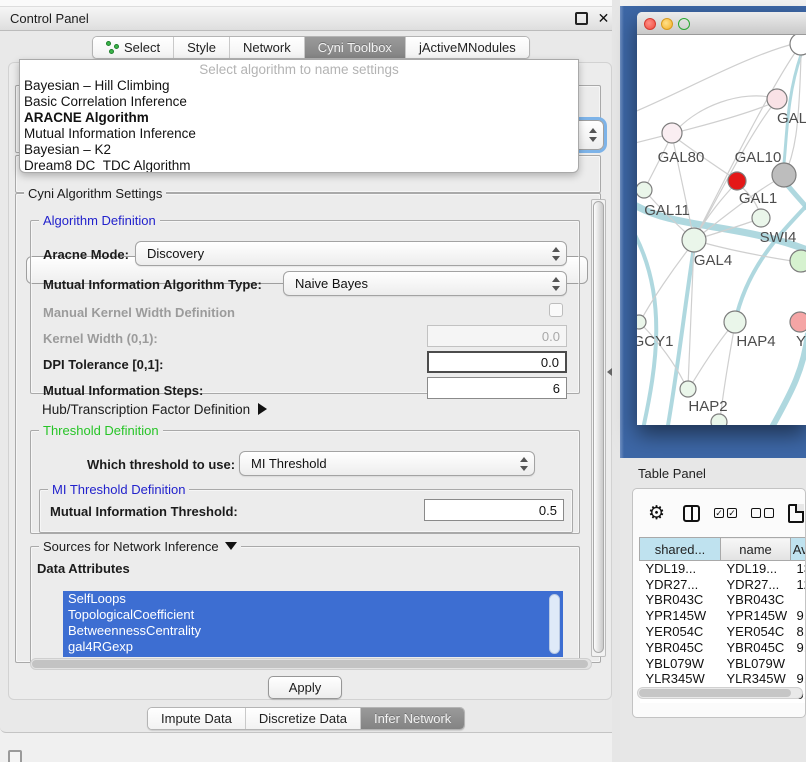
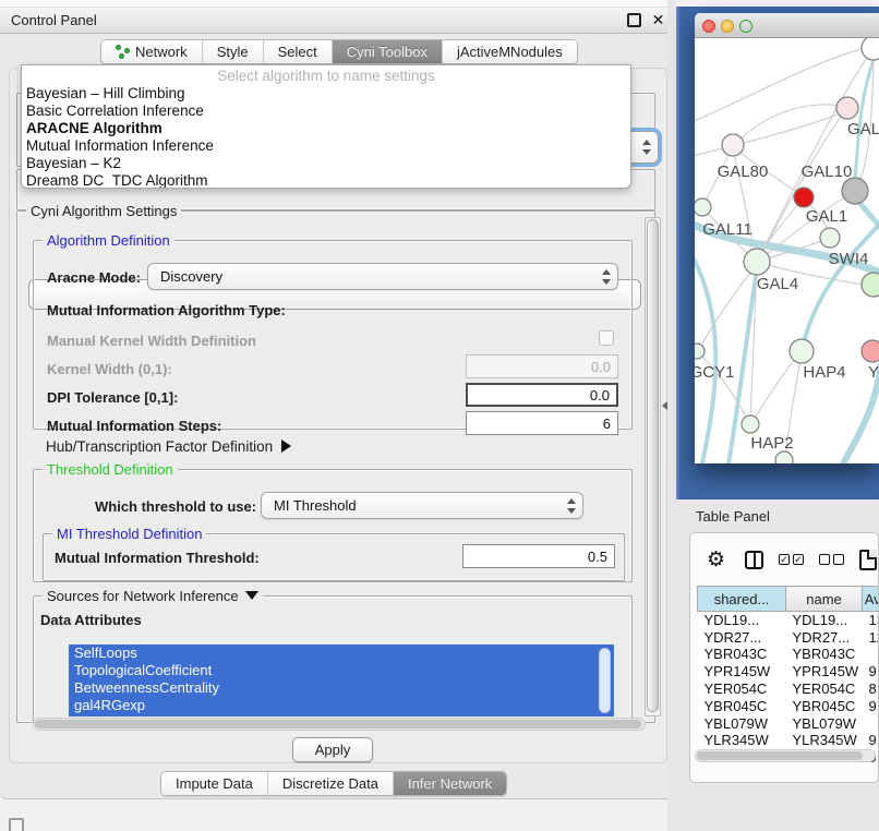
  Control Panel
  ✕
- Select
+ Network
  Style
- Network
+ Select
  Cyni Toolbox
  jActiveMNodules
  Select algorithm to name settings
  Bayesian – Hill Climbing
  Basic Correlation Inference
  ARACNE Algorithm
  Mutual Information Inference
  Bayesian – K2
  Dream8 DC_TDC Algorithm
  Cyni Algorithm Settings
  Algorithm Definition
  Aracne Mode:
  Discovery
  Mutual Information Algorithm Type:
- Naive Bayes
  Manual Kernel Width Definition
  Kernel Width (0,1):
  0.0
  DPI Tolerance [0,1]:
  0.0
  Mutual Information Steps:
  6
  Hub/Transcription Factor Definition
  Threshold Definition
  Which threshold to use:
  MI Threshold
  MI Threshold Definition
  Mutual Information Threshold:
  0.5
  Sources for Network Inference
  Data Attributes
  SelfLoops
  TopologicalCoefficient
  BetweennessCentrality
  gal4RGexp
  Apply
  Impute Data
  Discretize Data
  Infer Network
  GAL
  GAL80
  GAL10
  GAL11
  GAL1
  SWI4
  GAL4
  GCY1
  HAP4
  Y
  HAP2
  Table Panel
  ⚙
  ✓
  ✓
  shared...	name	Av
  YDL19...	YDL19...	1
  YDR27...	YDR27...	1
  YBR043C	YBR043C
  YPR145W	YPR145W	9
  YER054C	YER054C	8
  YBR045C	YBR045C	9
  YBL079W	YBL079W
  YLR345W	YLR345W	9
